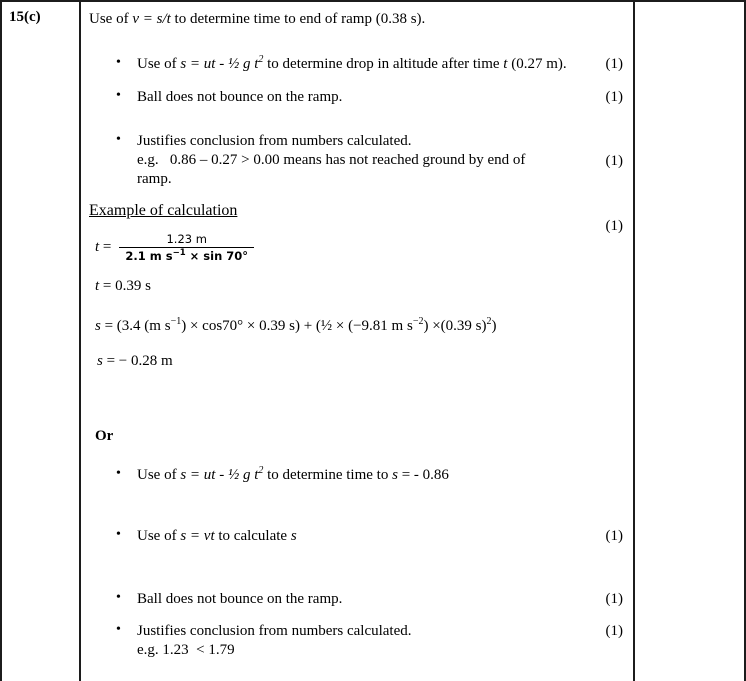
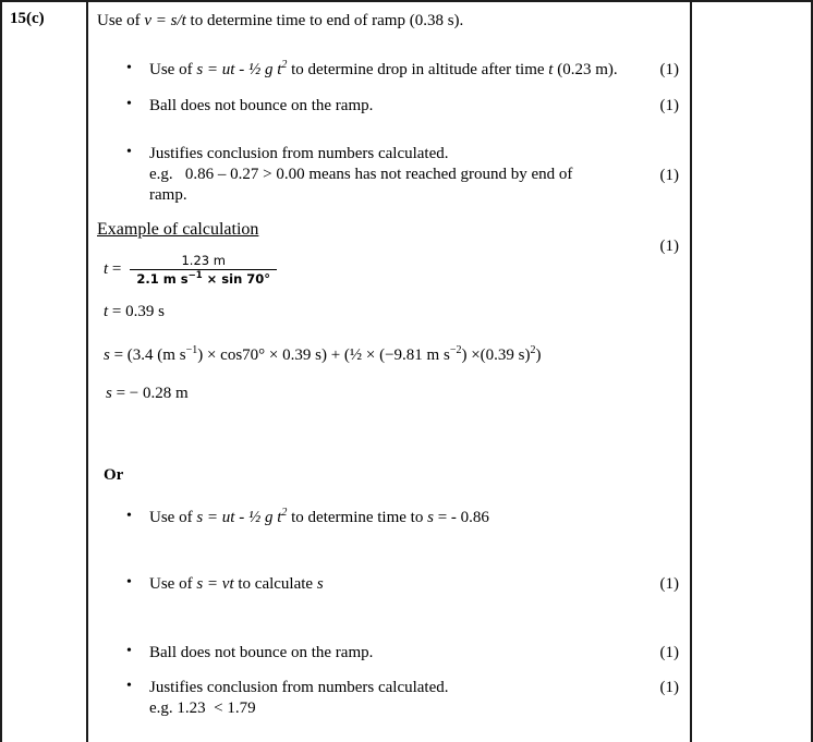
  15(c)
  Use of v = s/t to determine time to end of ramp (0.38 s).
- Use of s = ut - ½ g t2 to determine drop in altitude after time t (0.27 m).
+ Use of s = ut - ½ g t2 to determine drop in altitude after time t (0.23 m).
  (1)
  Ball does not bounce on the ramp.
  (1)
  Justifies conclusion from numbers calculated.
  e.g. 0.86 – 0.27 > 0.00 means has not reached ground by end of
  ramp.
  (1)
  Example of calculation
  (1)
  t =
  1.23 m
  2.1 m s−1 × sin 70°
  t = 0.39 s
  s = (3.4 (m s−1) × cos70° × 0.39 s) + (½ × (−9.81 m s−2) ×(0.39 s)2)
  s = − 0.28 m
  Or
  Use of s = ut - ½ g t2 to determine time to s = - 0.86
  Use of s = vt to calculate s
  (1)
  Ball does not bounce on the ramp.
  (1)
  Justifies conclusion from numbers calculated.
  e.g. 1.23 < 1.79
  (1)
